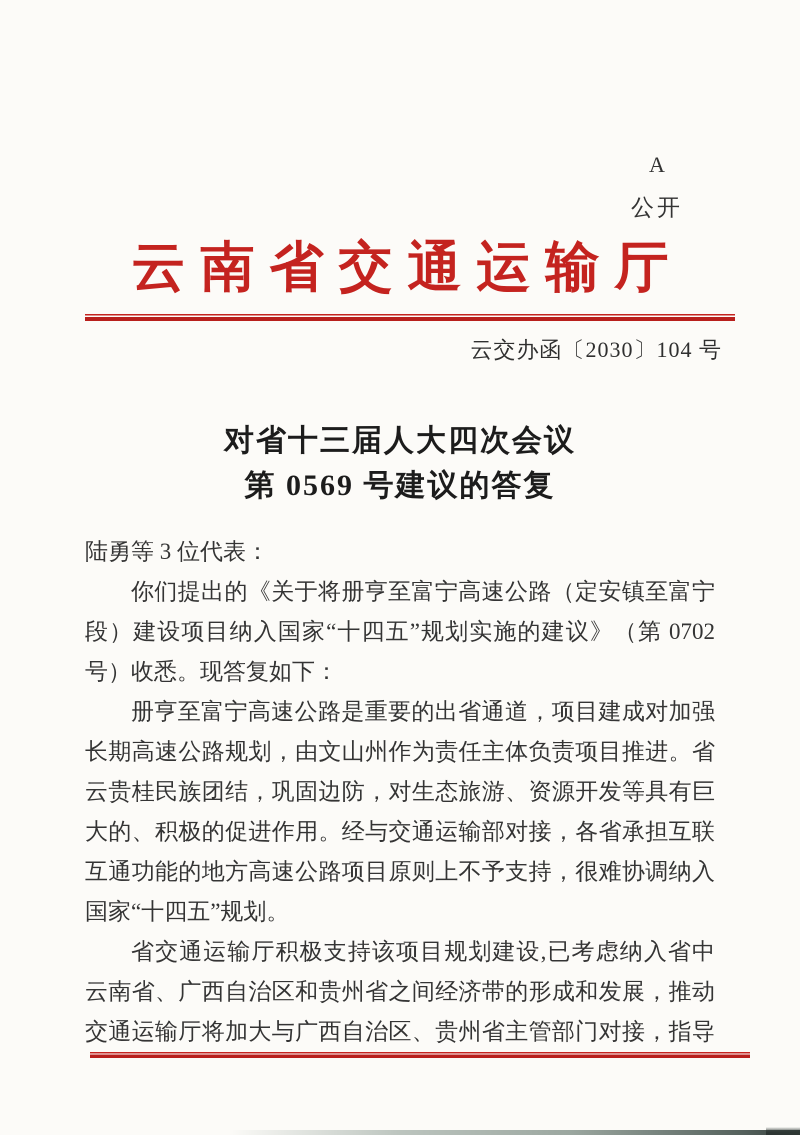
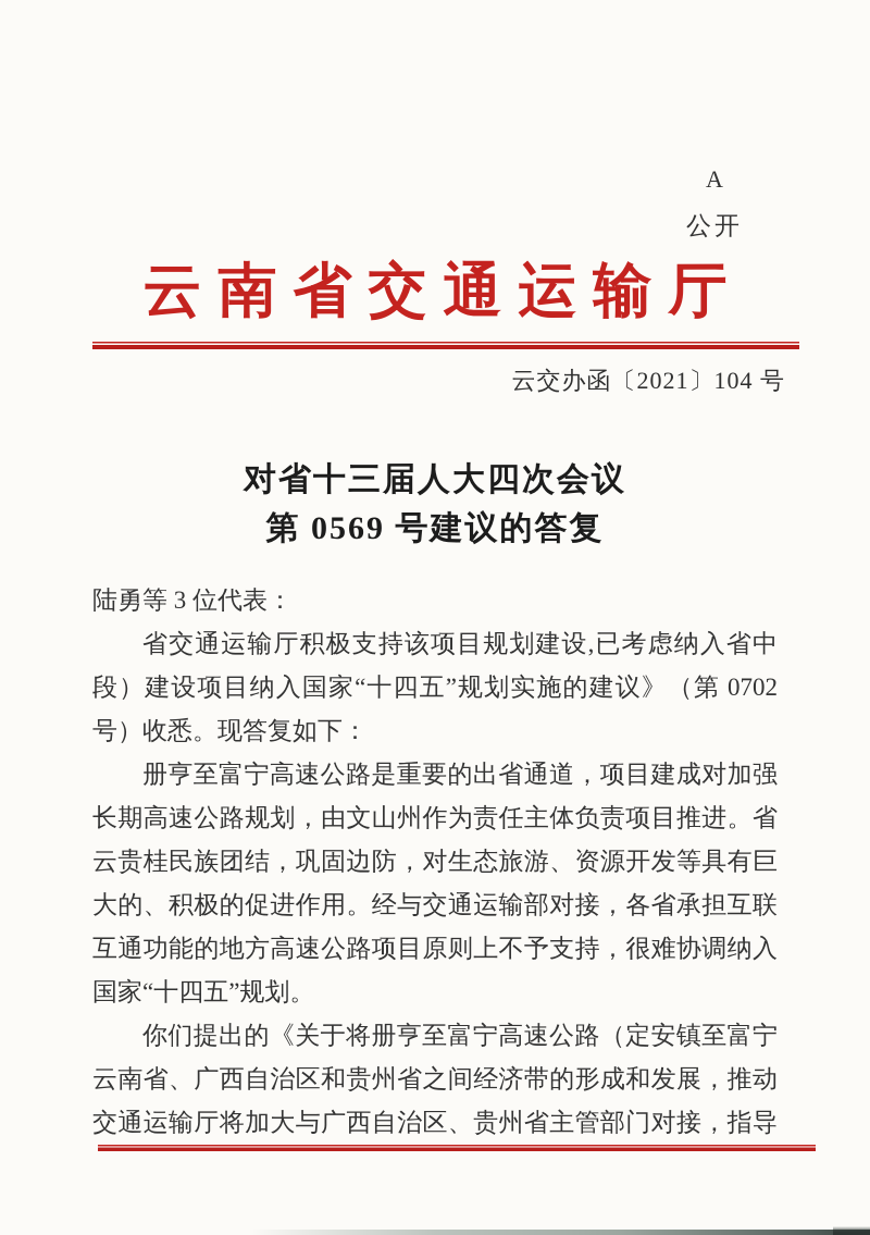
  A
  公开
  云南省交通运输厅
- 云交办函〔2030〕104 号
+ 云交办函〔2021〕104 号
  对省十三届人大四次会议
  第 0569 号建议的答复
  陆勇等 3 位代表：
- 你们提出的《关于将册亨至富宁高速公路（定安镇至富宁
+ 省交通运输厅积极支持该项目规划建设,已考虑纳入省中
  段）建设项目纳入国家“十四五”规划实施的建议》（第 0702
  号）收悉。现答复如下：
  册亨至富宁高速公路是重要的出省通道，项目建成对加强
  长期高速公路规划，由文山州作为责任主体负责项目推进。省
  云贵桂民族团结，巩固边防，对生态旅游、资源开发等具有巨
  大的、积极的促进作用。经与交通运输部对接，各省承担互联
  互通功能的地方高速公路项目原则上不予支持，很难协调纳入
  国家“十四五”规划。
- 省交通运输厅积极支持该项目规划建设,已考虑纳入省中
+ 你们提出的《关于将册亨至富宁高速公路（定安镇至富宁
  云南省、广西自治区和贵州省之间经济带的形成和发展，推动
  交通运输厅将加大与广西自治区、贵州省主管部门对接，指导
